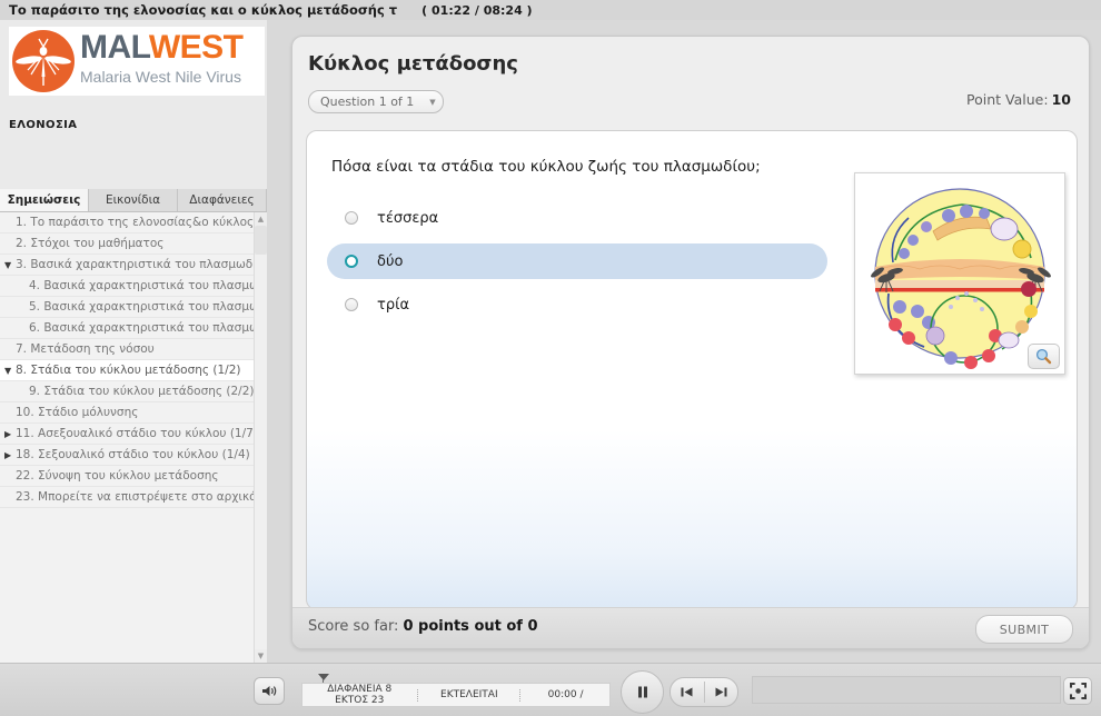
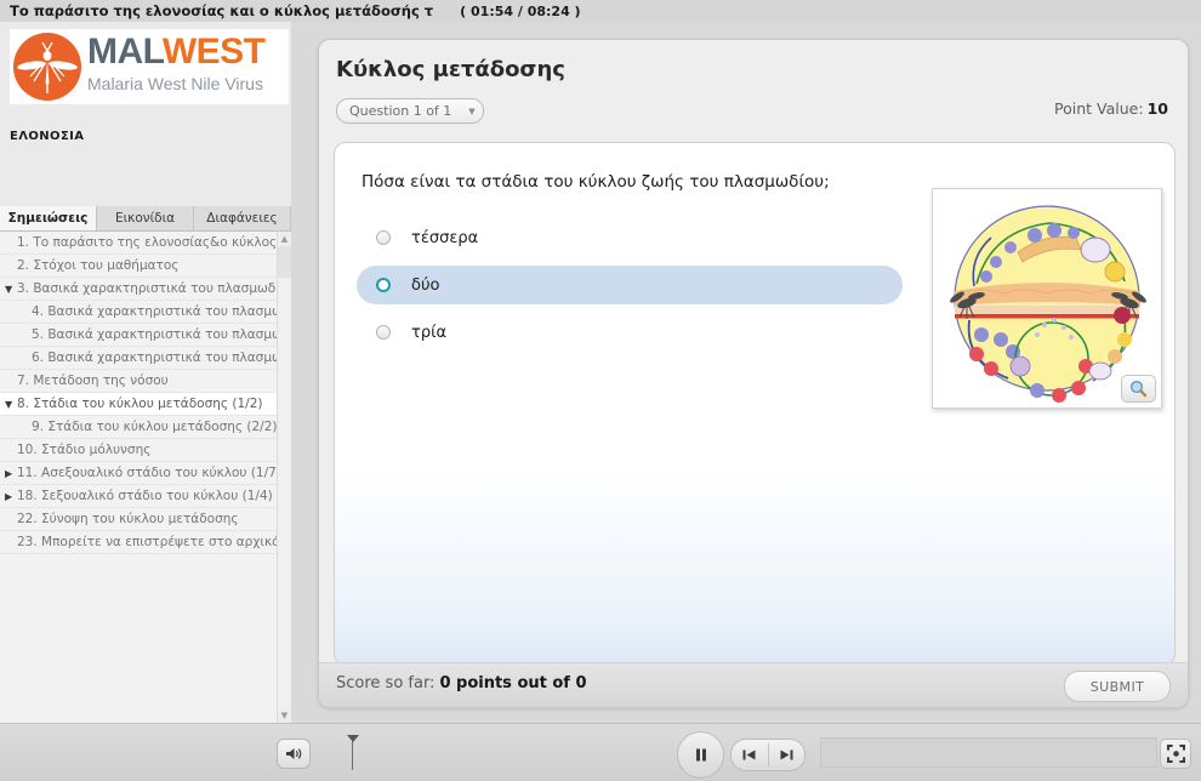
  Το παράσιτο της ελονοσίας και ο κύκλος μετάδοσής τ
- ( 01:22 / 08:24 )
+ ( 01:54 / 08:24 )
  MALWEST
  Malaria West Nile Virus
  ΕΛΟΝΟΣΙΑ
  Σημειώσεις
  Εικονίδια
  Διαφάνειες
  1. Το παράσιτο της ελονοσίας&ο κύκλος
  2. Στόχοι του μαθήματος
  ▼
  3. Βασικά χαρακτηριστικά του πλασμωδ
  4. Βασικά χαρακτηριστικά του πλασμ
  5. Βασικά χαρακτηριστικά του πλασμ
  6. Βασικά χαρακτηριστικά του πλασμ
  7. Μετάδοση της νόσου
  ▼
  8. Στάδια του κύκλου μετάδοσης (1/2)
  9. Στάδια του κύκλου μετάδοσης (2/2)
  10. Στάδιο μόλυνσης
  ▶
  11. Ασεξουαλικό στάδιο του κύκλου (1/7
  ▶
  18. Σεξουαλικό στάδιο του κύκλου (1/4)
  22. Σύνοψη του κύκλου μετάδοσης
  23. Μπορείτε να επιστρέψετε στο αρχικ
  ▲
  ▼
  Κύκλος μετάδοσης
  Question 1 of 1
  ▼
  Point Value: 10
  Πόσα είναι τα στάδια του κύκλου ζωής του πλασμωδίου;
  τέσσερα
  δύο
  τρία
  Score so far: 0 points out of 0
  SUBMIT
- ΔΙΑΦΑΝΕΙΑ 8
- ΕΚΤΟΣ 23
- ΕΚΤΕΛΕΙΤΑΙ
- 00:00 /
